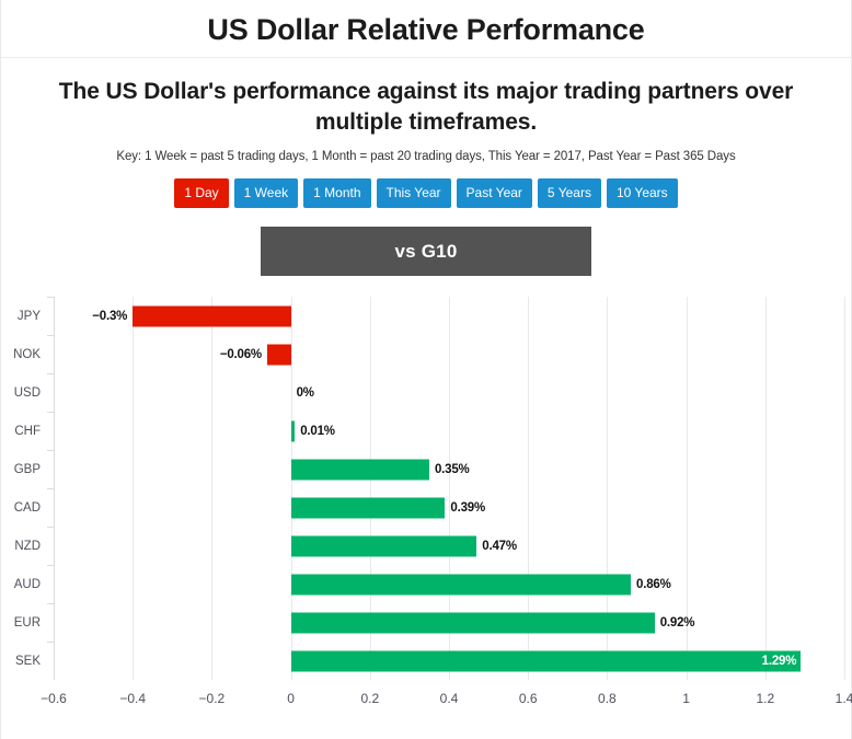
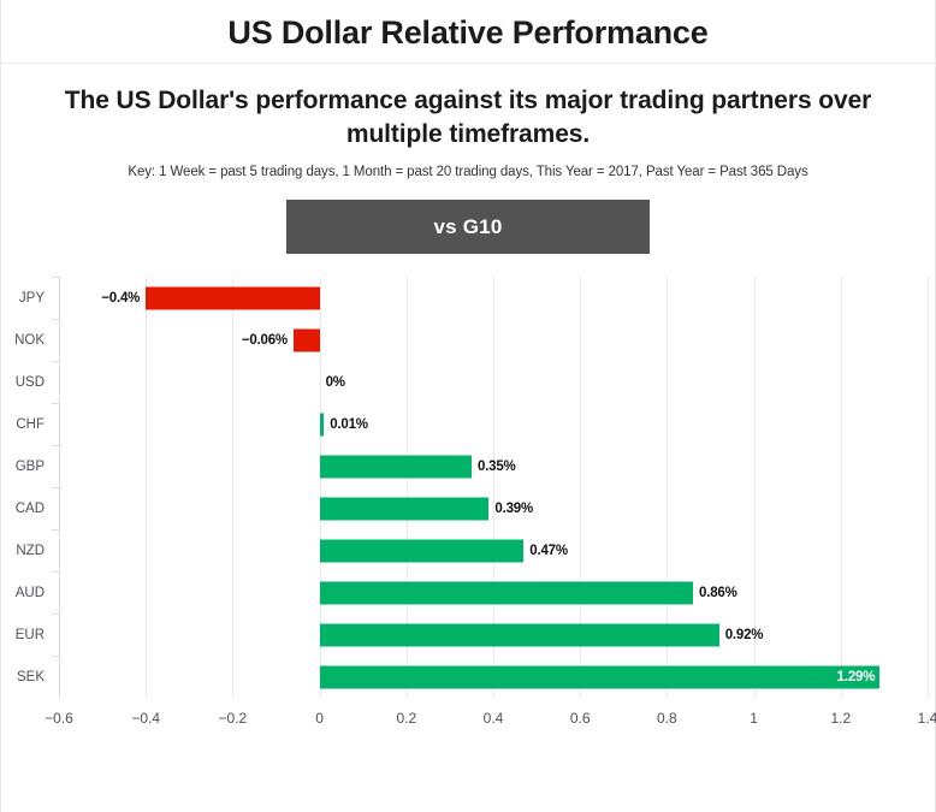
  US Dollar Relative Performance
  The US Dollar's performance against its major trading partners over multiple timeframes.
  Key: 1 Week = past 5 trading days, 1 Month = past 20 trading days, This Year = 2017, Past Year = Past 365 Days
- 1 Day
- 1 Week
- 1 Month
- This Year
- Past Year
- 5 Years
- 10 Years
  vs G10
  −0.6
  −0.4
  −0.2
  0
  0.2
  0.4
  0.6
  0.8
  1
  1.2
  1.4
  JPY
- −0.3%
+ −0.4%
  NOK
  −0.06%
  USD
  0%
  CHF
  0.01%
  GBP
  0.35%
  CAD
  0.39%
  NZD
  0.47%
  AUD
  0.86%
  EUR
  0.92%
  SEK
  1.29%
